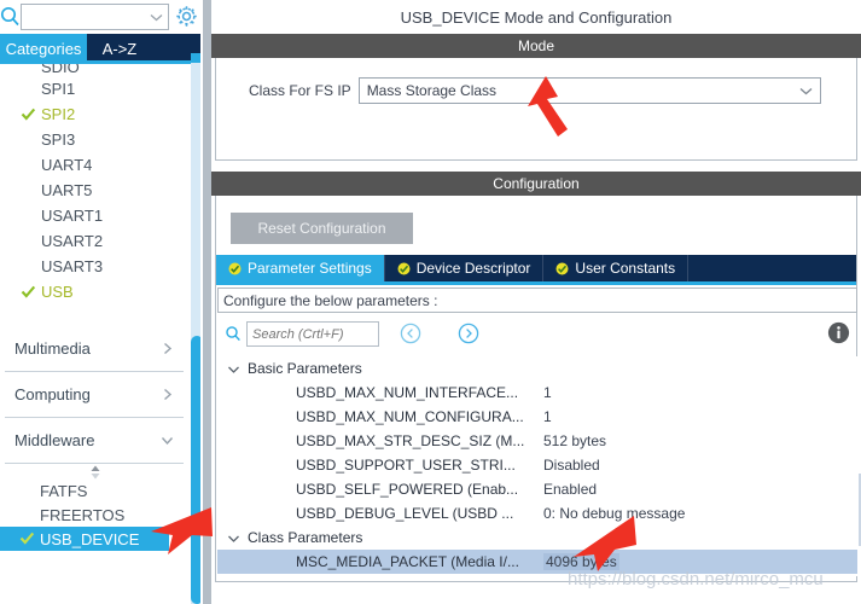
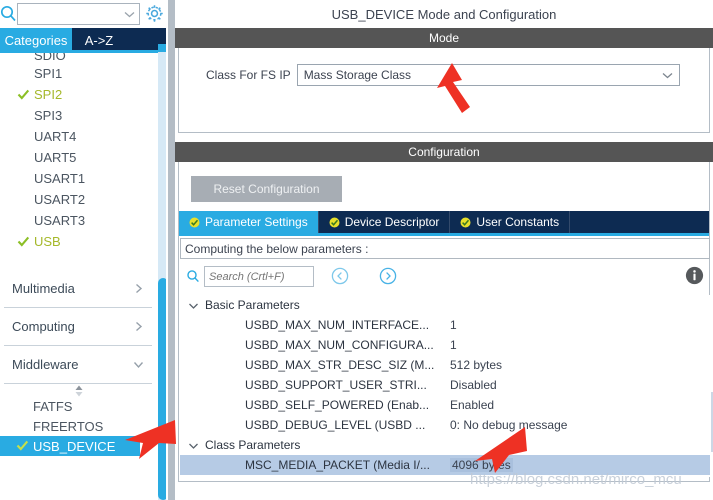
  Categories
  A->Z
  SDIO
  SPI1
  SPI2
  SPI3
  UART4
  UART5
  USART1
  USART2
  USART3
  USB
  Multimedia
  Computing
  Middleware
  FATFS
  FREERTOS
  USB_DEVICE
  USB_DEVICE Mode and Configuration
  Mode
  Class For FS IP
  Mass Storage Class
  Configuration
  Reset Configuration
  Parameter Settings
  Device Descriptor
  User Constants
- Configure the below parameters :
+ Computing the below parameters :
  Search (Crtl+F)
  Basic Parameters
  USBD_MAX_NUM_INTERFACE...
  1
  USBD_MAX_NUM_CONFIGURA...
  1
  USBD_MAX_STR_DESC_SIZ (M...
  512 bytes
  USBD_SUPPORT_USER_STRI...
  Disabled
  USBD_SELF_POWERED (Enab...
  Enabled
  USBD_DEBUG_LEVEL (USBD ...
  0: No debug message
  Class Parameters
  MSC_MEDIA_PACKET (Media I/...
  4096 byes
  https://blog.csdn.net/mirco_mcu
